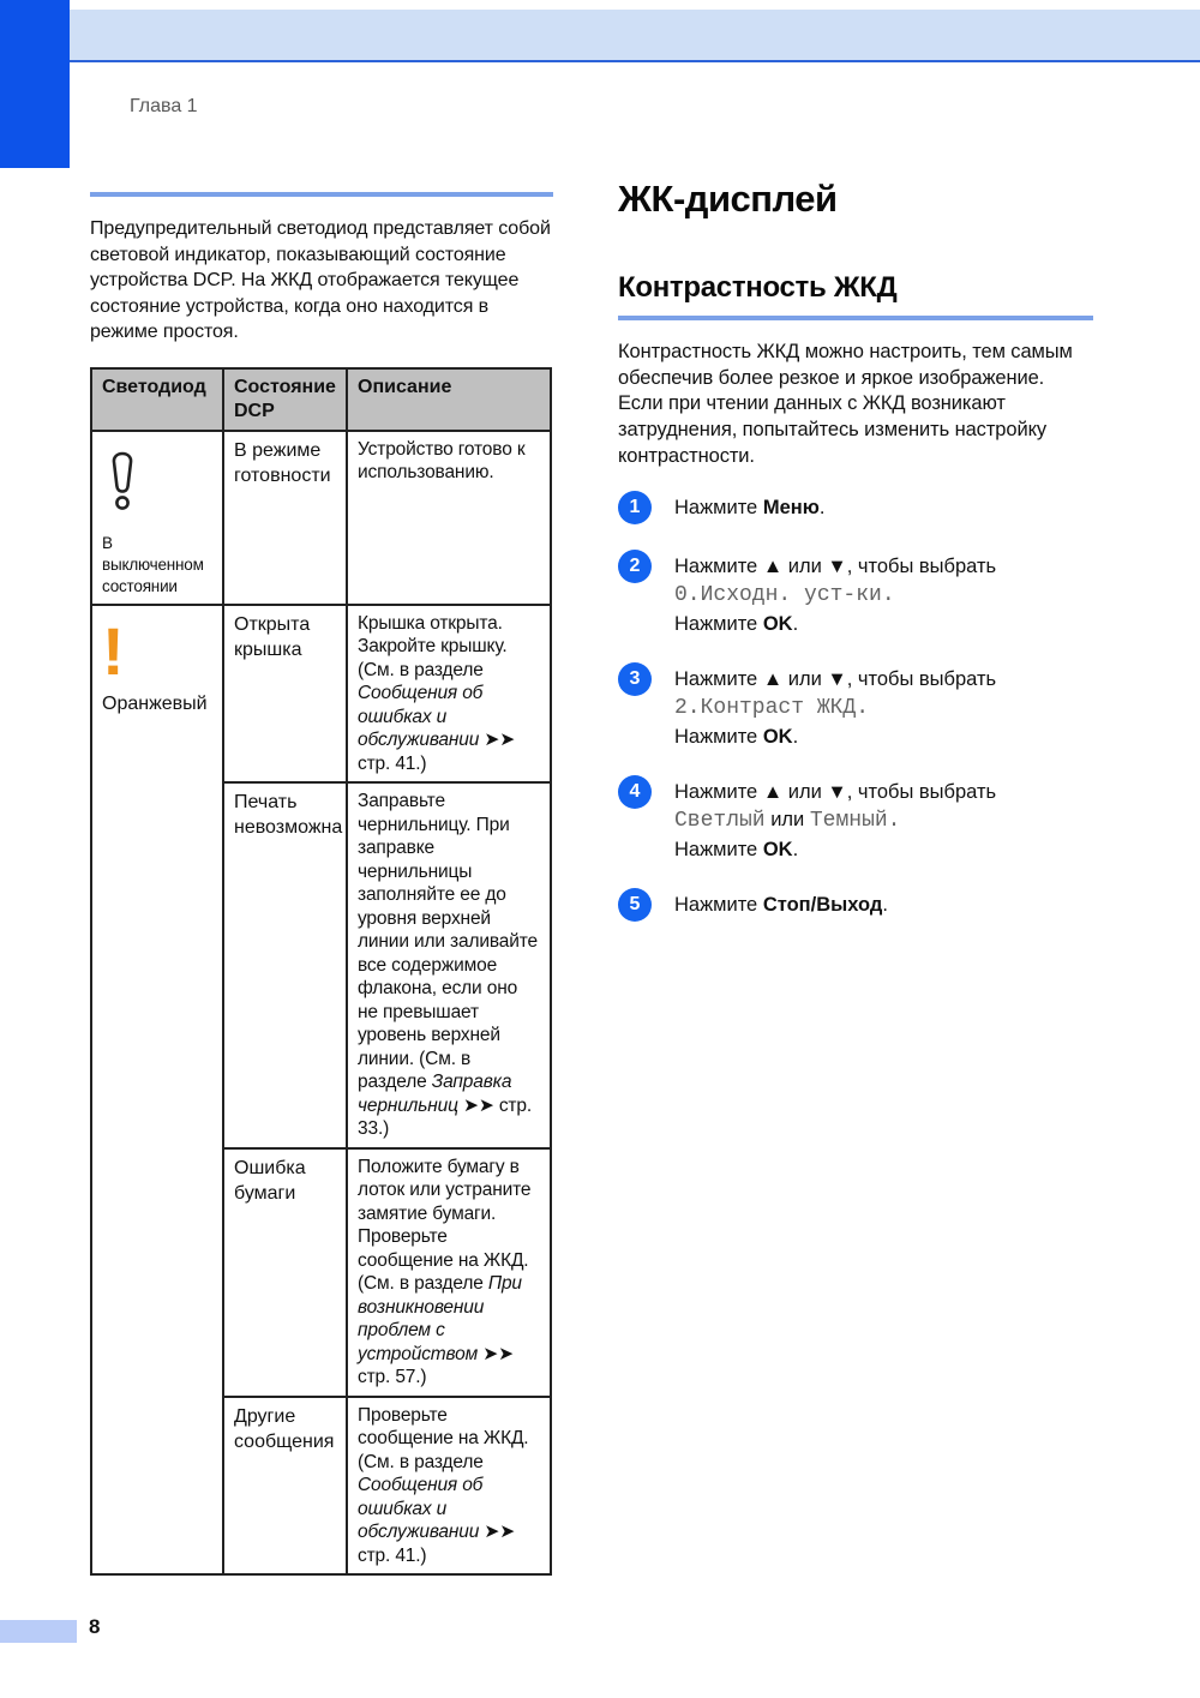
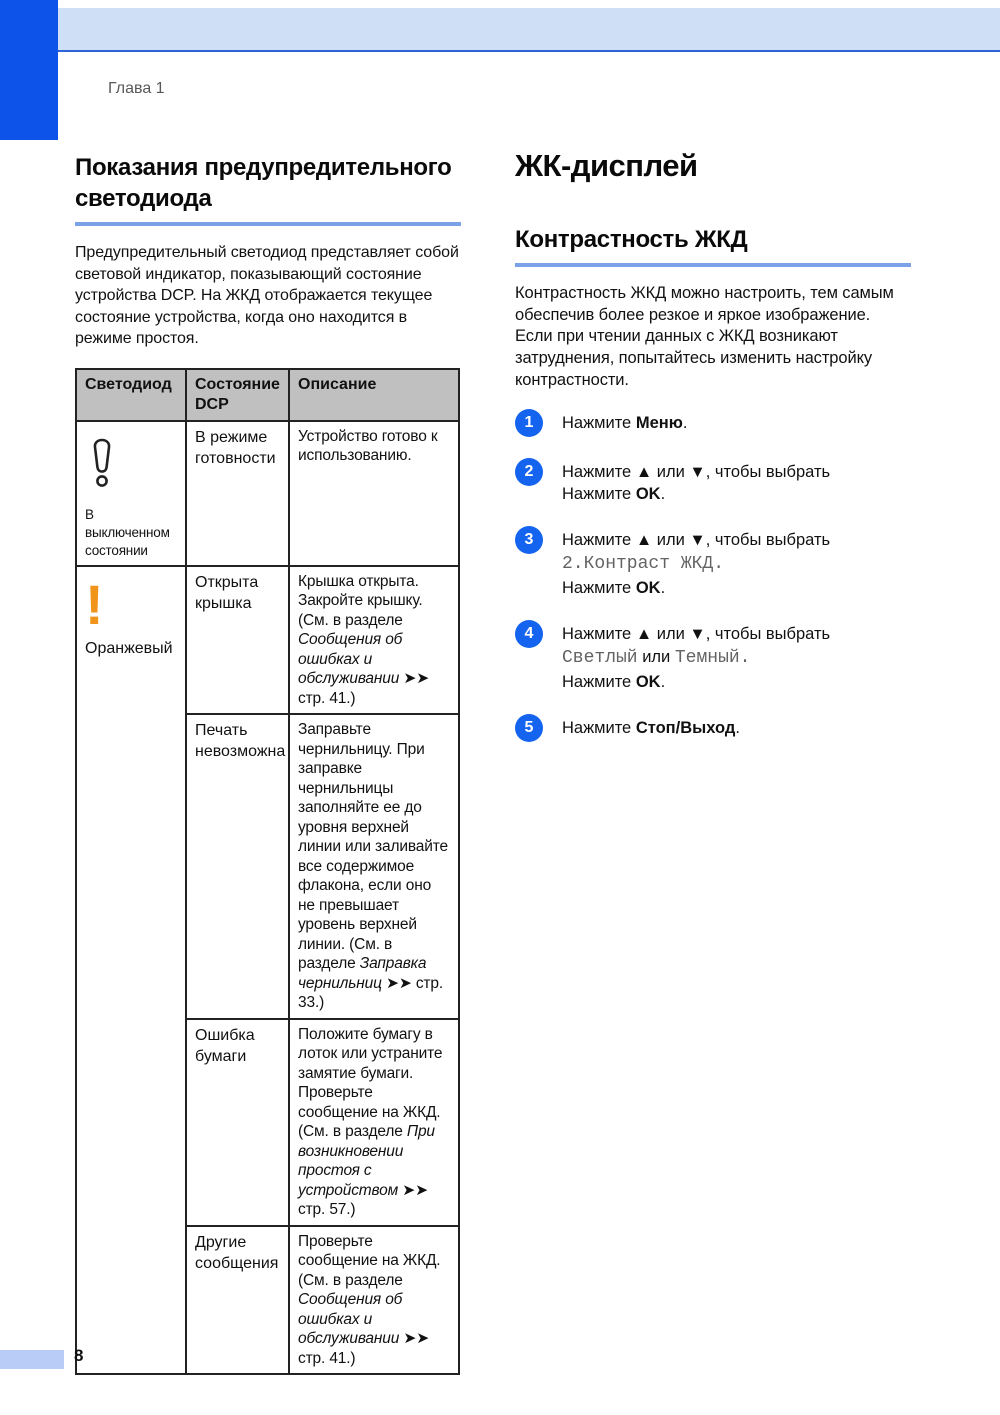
  Глава 1
+ Показания предупредительного светодиода
  Предупредительный светодиод представляет собой световой индикатор, показывающий состояние устройства DCP. На ЖКД отображается текущее состояние устройства, когда оно находится в режиме простоя.
  Светодиод	Состояние DCP	Описание
  В выключенном состоянии	В режиме готовности	Устройство готово к использованию.
  ! Оранжевый	Открыта крышка	Крышка открыта. Закройте крышку. (См. в разделе Сообщения об ошибках и обслуживании ➤➤ стр. 41.)
  Печать невозможна	Заправьте чернильницу. При заправке чернильницы заполняйте ее до уровня верхней линии или заливайте все содержимое флакона, если оно не превышает уровень верхней линии. (См. в разделе Заправка чернильниц ➤➤ стр. 33.)
- Ошибка бумаги	Положите бумагу в лоток или устраните замятие бумаги. Проверьте сообщение на ЖКД. (См. в разделе При возникновении проблем с устройством ➤➤ стр. 57.)
+ Ошибка бумаги	Положите бумагу в лоток или устраните замятие бумаги. Проверьте сообщение на ЖКД. (См. в разделе При возникновении простоя с устройством ➤➤ стр. 57.)
  Другие сообщения	Проверьте сообщение на ЖКД. (См. в разделе Сообщения об ошибках и обслуживании ➤➤ стр. 41.)
  ЖК-дисплей
  Контрастность ЖКД
  Контрастность ЖКД можно настроить, тем самым обеспечив более резкое и яркое изображение. Если при чтении данных с ЖКД возникают затруднения, попытайтесь изменить настройку контрастности.
  1
  Нажмите Меню.
  2
  Нажмите ▲ или ▼, чтобы выбрать
- 0.Исходн. уст-ки.
  Нажмите OK.
  3
  Нажмите ▲ или ▼, чтобы выбрать
  2.Контраст ЖКД.
  Нажмите OK.
  4
  Нажмите ▲ или ▼, чтобы выбрать
  Светлый или Темный.
  Нажмите OK.
  5
  Нажмите Стоп/Выход.
  8
